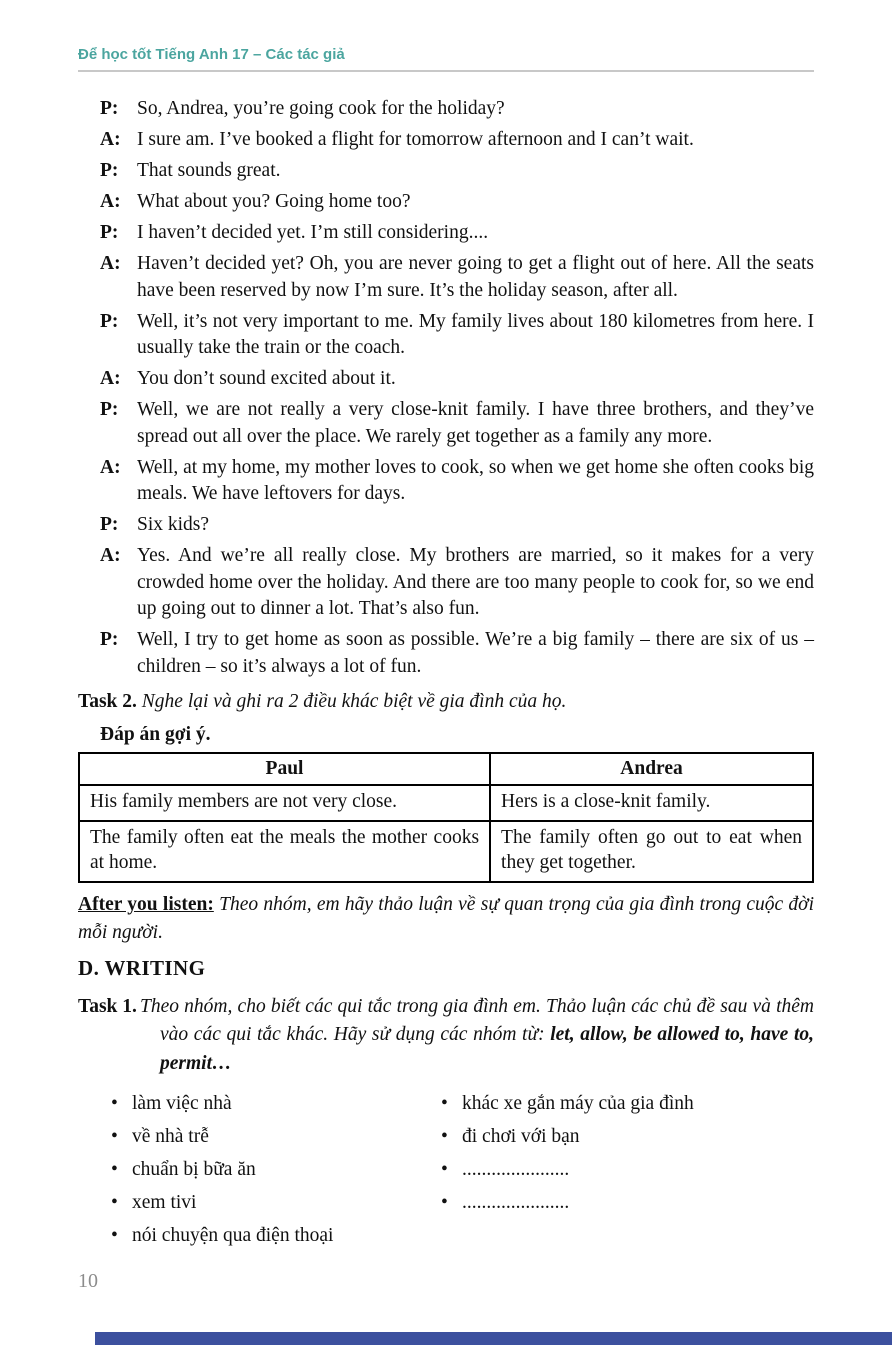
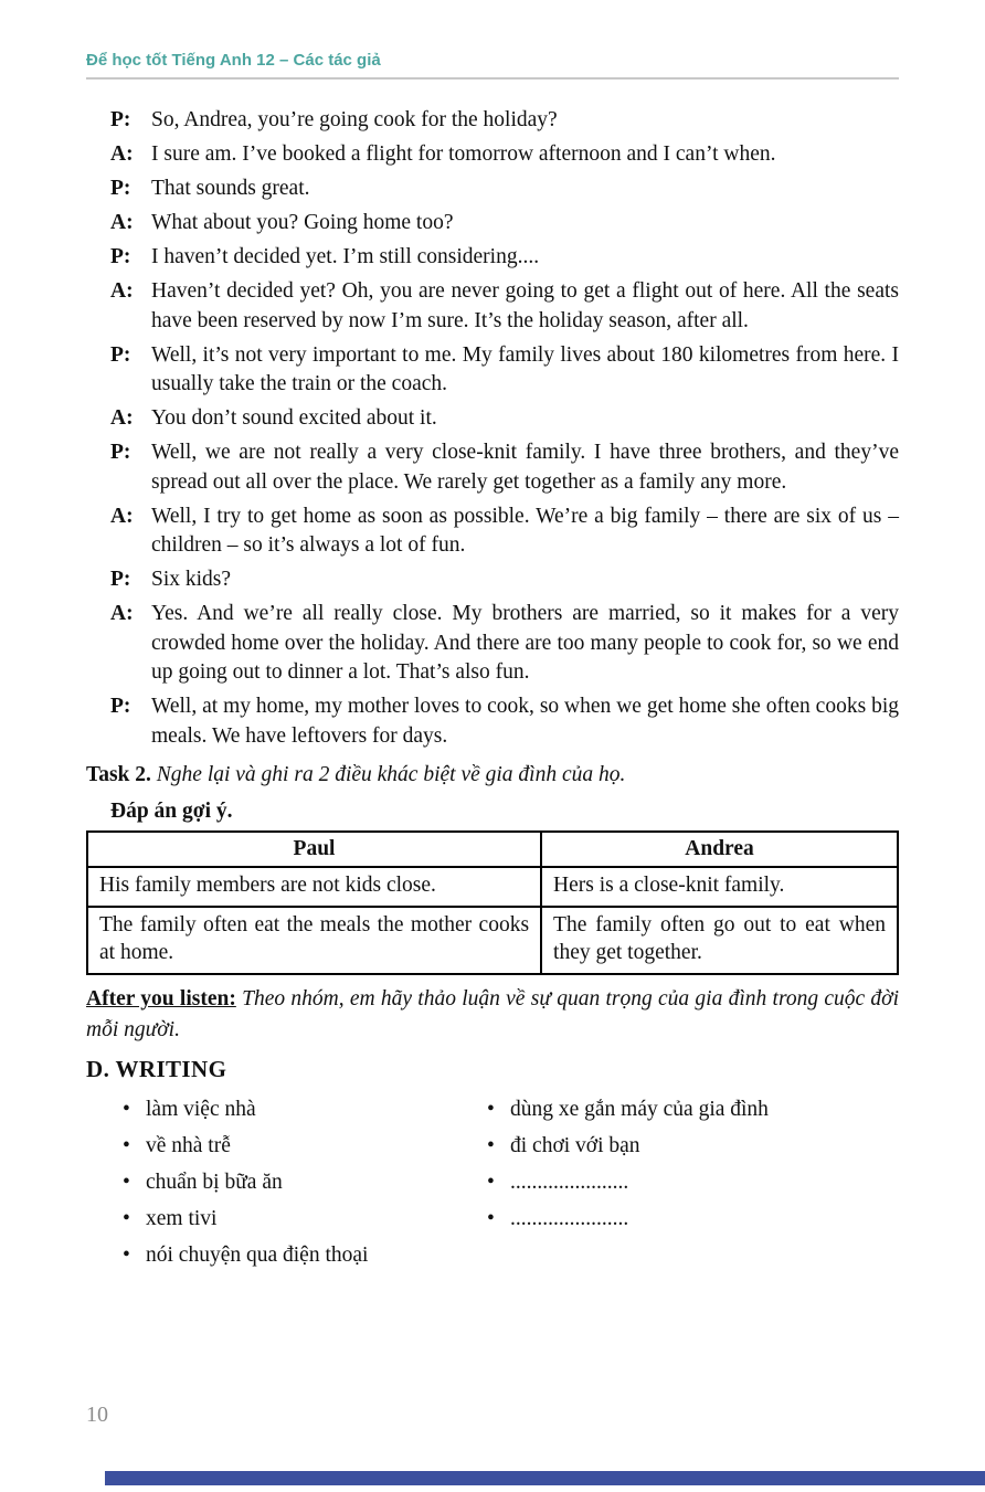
- Để học tốt Tiếng Anh 17 – Các tác giả
+ Để học tốt Tiếng Anh 12 – Các tác giả
  P: So, Andrea, you’re going cook for the holiday?
- A: I sure am. I’ve booked a flight for tomorrow afternoon and I can’t wait.
+ A: I sure am. I’ve booked a flight for tomorrow afternoon and I can’t when.
  P: That sounds great.
  A: What about you? Going home too?
  P: I haven’t decided yet. I’m still considering....
  A: Haven’t decided yet? Oh, you are never going to get a flight out of here. All the seats have been reserved by now I’m sure. It’s the holiday season, after all.
  P: Well, it’s not very important to me. My family lives about 180 kilometres from here. I usually take the train or the coach.
  A: You don’t sound excited about it.
  P: Well, we are not really a very close-knit family. I have three brothers, and they’ve spread out all over the place. We rarely get together as a family any more.
- A: Well, at my home, my mother loves to cook, so when we get home she often cooks big meals. We have leftovers for days.
+ A: Well, I try to get home as soon as possible. We’re a big family – there are six of us – children – so it’s always a lot of fun.
  P: Six kids?
  A: Yes. And we’re all really close. My brothers are married, so it makes for a very crowded home over the holiday. And there are too many people to cook for, so we end up going out to dinner a lot. That’s also fun.
- P: Well, I try to get home as soon as possible. We’re a big family – there are six of us – children – so it’s always a lot of fun.
+ P: Well, at my home, my mother loves to cook, so when we get home she often cooks big meals. We have leftovers for days.
  Task 2. Nghe lại và ghi ra 2 điều khác biệt về gia đình của họ.
  Đáp án gợi ý.
  Paul	Andrea
- His family members are not very close.	Hers is a close-knit family.
+ His family members are not kids close.	Hers is a close-knit family.
  The family often eat the meals the mother cooks at home.	The family often go out to eat when they get together.
  After you listen: Theo nhóm, em hãy thảo luận về sự quan trọng của gia đình trong cuộc đời mỗi người.
  D. WRITING
- Task 1. Theo nhóm, cho biết các qui tắc trong gia đình em. Thảo luận các chủ đề sau và thêm vào các qui tắc khác. Hãy sử dụng các nhóm từ: let, allow, be allowed to, have to, permit…
  làm việc nhà
  về nhà trễ
  chuẩn bị bữa ăn
  xem tivi
  nói chuyện qua điện thoại
- khác xe gắn máy của gia đình
+ dùng xe gắn máy của gia đình
  đi chơi với bạn
  ......................
  ......................
  10
